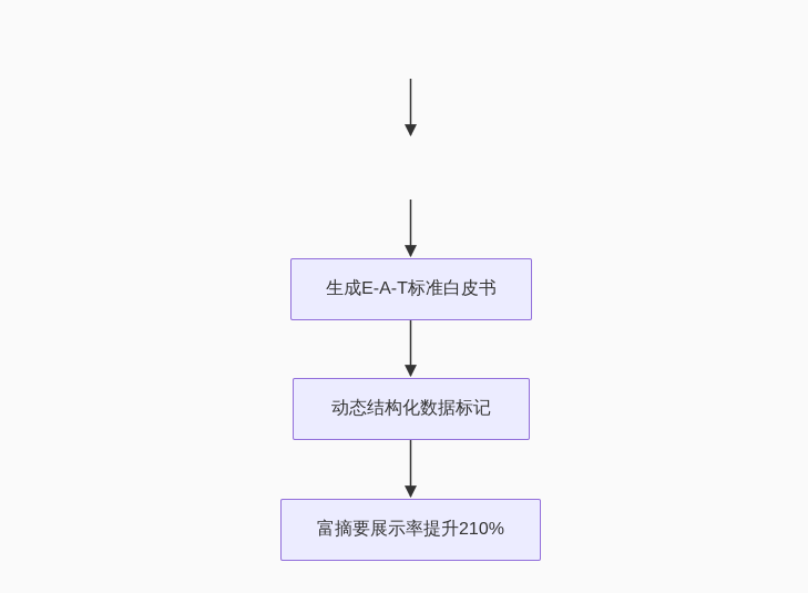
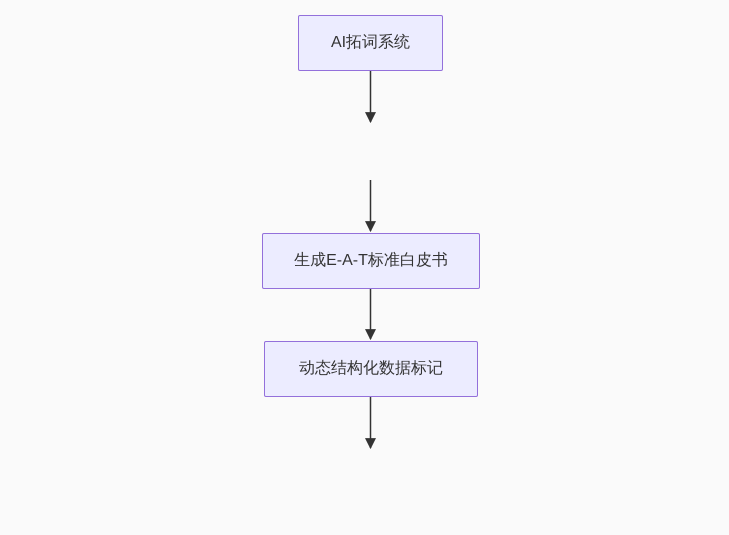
+ AI拓词系统
  生成E-A-T标准白皮书
  动态结构化数据标记
- 富摘要展示率提升210%
